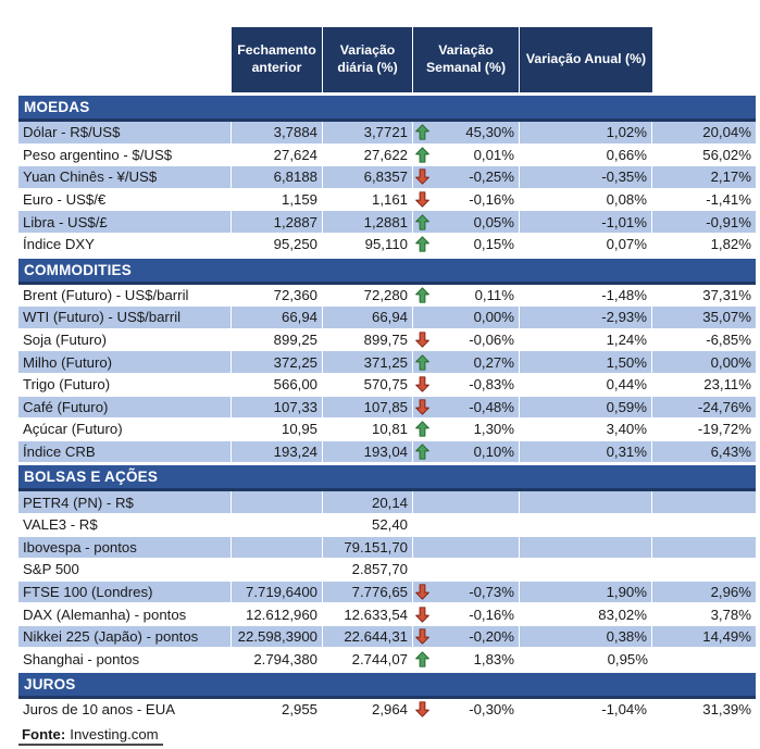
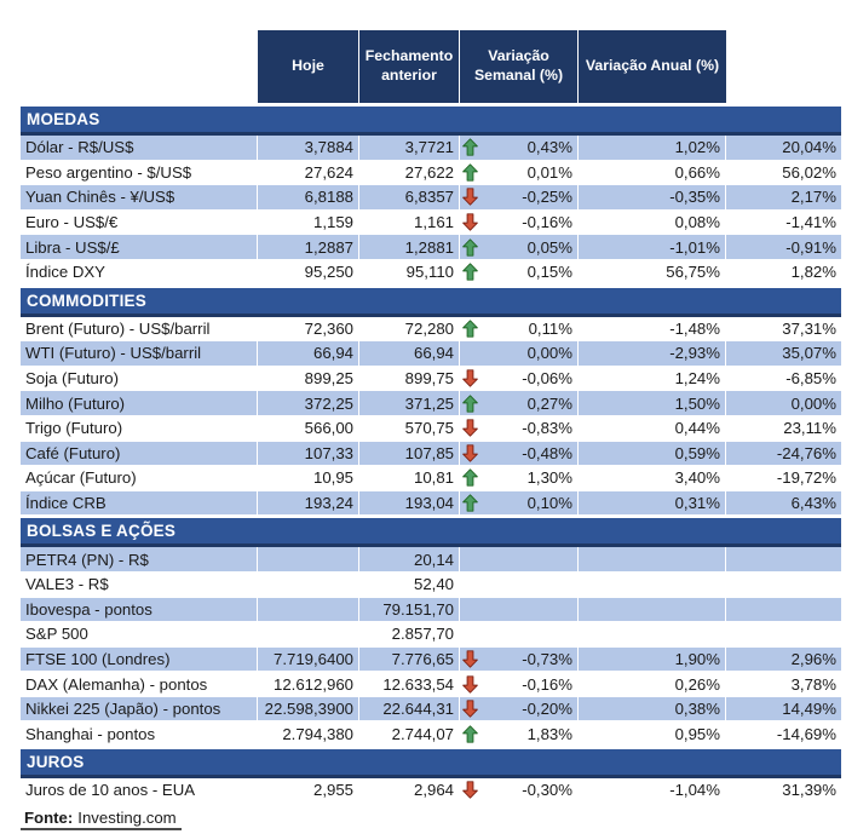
+ Hoje
  Fechamento anterior
- Variação diária (%)
  Variação Semanal (%)
  Variação Anual (%)
  MOEDAS
  Dólar - R$/US$
  3,7884
  3,7721
- 45,30%
+ 0,43%
  1,02%
  20,04%
  Peso argentino - $/US$
  27,624
  27,622
  0,01%
  0,66%
  56,02%
  Yuan Chinês - ¥/US$
  6,8188
  6,8357
  -0,25%
  -0,35%
  2,17%
  Euro - US$/€
  1,159
  1,161
  -0,16%
  0,08%
  -1,41%
  Libra - US$/£
  1,2887
  1,2881
  0,05%
  -1,01%
  -0,91%
  Índice DXY
  95,250
  95,110
  0,15%
- 0,07%
+ 56,75%
  1,82%
  COMMODITIES
  Brent (Futuro) - US$/barril
  72,360
  72,280
  0,11%
  -1,48%
  37,31%
  WTI (Futuro) - US$/barril
  66,94
  66,94
  0,00%
  -2,93%
  35,07%
  Soja (Futuro)
  899,25
  899,75
  -0,06%
  1,24%
  -6,85%
  Milho (Futuro)
  372,25
  371,25
  0,27%
  1,50%
  0,00%
  Trigo (Futuro)
  566,00
  570,75
  -0,83%
  0,44%
  23,11%
  Café (Futuro)
  107,33
  107,85
  -0,48%
  0,59%
  -24,76%
  Açúcar (Futuro)
  10,95
  10,81
  1,30%
  3,40%
  -19,72%
  Índice CRB
  193,24
  193,04
  0,10%
  0,31%
  6,43%
  BOLSAS E AÇÕES
  PETR4 (PN) - R$
  20,14
  VALE3 - R$
  52,40
  Ibovespa - pontos
  79.151,70
  S&P 500
  2.857,70
  FTSE 100 (Londres)
  7.719,6400
  7.776,65
  -0,73%
  1,90%
  2,96%
  DAX (Alemanha) - pontos
  12.612,960
  12.633,54
  -0,16%
- 83,02%
+ 0,26%
  3,78%
  Nikkei 225 (Japão) - pontos
  22.598,3900
  22.644,31
  -0,20%
  0,38%
  14,49%
  Shanghai - pontos
  2.794,380
  2.744,07
  1,83%
  0,95%
+ -14,69%
  JUROS
  Juros de 10 anos - EUA
  2,955
  2,964
  -0,30%
  -1,04%
  31,39%
  Fonte:
  Investing.com
